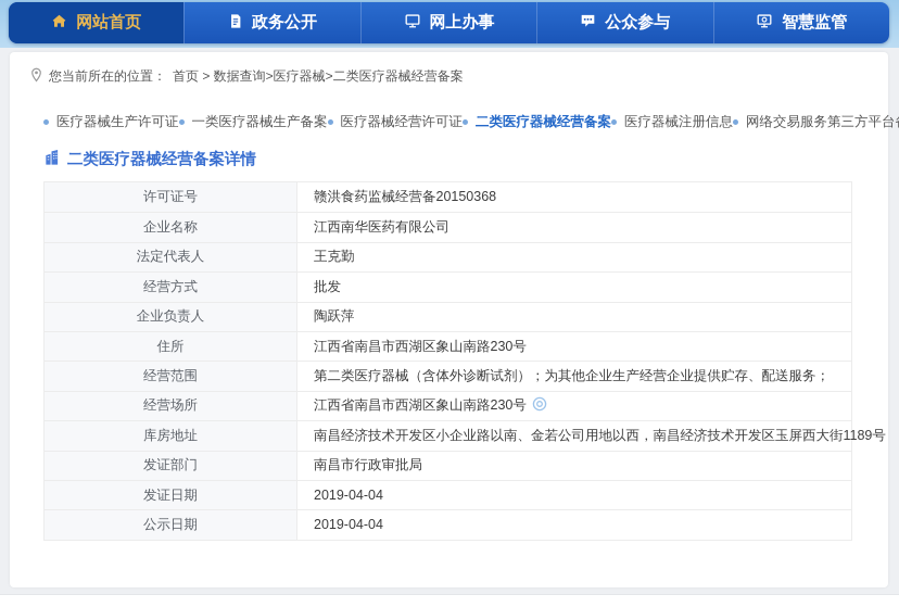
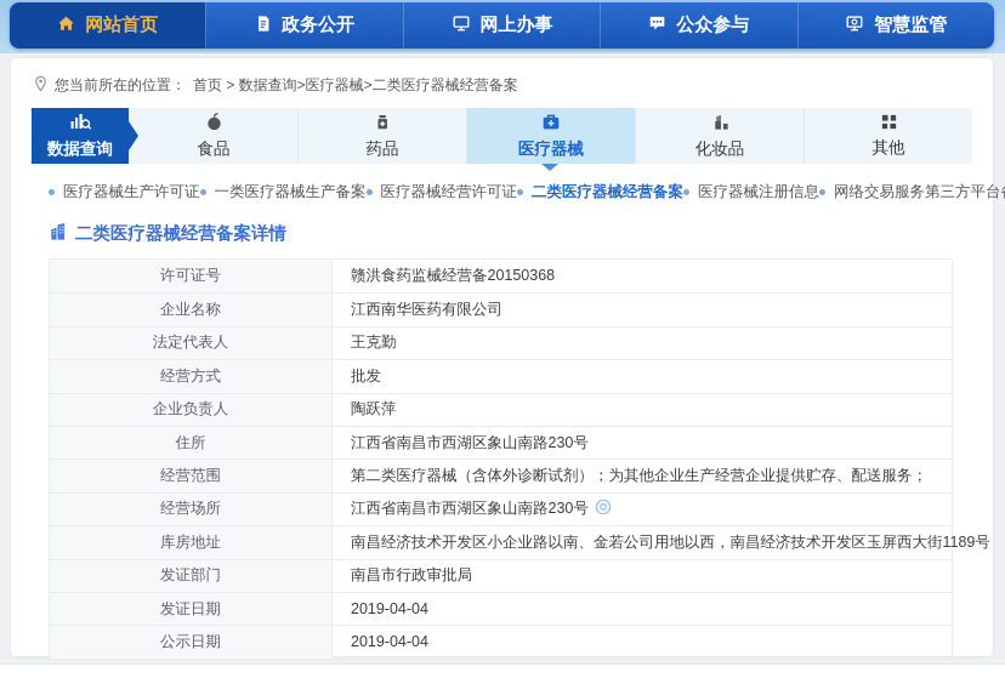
  网站首页
  政务公开
  网上办事
  公众参与
  智慧监管
  您当前所在的位置：
  首页 > 数据查询>医疗器械>二类医疗器械经营备案
+ 数据查询
+ 食品
+ 药品
+ 医疗器械
+ 化妆品
+ 其他
  医疗器械生产许可证
  一类医疗器械生产备案
  医疗器械经营许可证
  二类医疗器械经营备案
  医疗器械注册信息
  网络交易服务第三方平台
  二类医疗器械经营备案详情
  许可证号
  赣洪食药监械经营备20150368
  企业名称
  江西南华医药有限公司
  法定代表人
  王克勤
  经营方式
  批发
  企业负责人
  陶跃萍
  住所
  江西省南昌市西湖区象山南路230号
  经营范围
  第二类医疗器械（含体外诊断试剂）；为其他企业生产经营企业提供贮存、配送服务；
  经营场所
  江西省南昌市西湖区象山南路230号
  库房地址
  南昌经济技术开发区小企业路以南、金若公司用地以西，南昌经济技术开发区玉屏西大街1189号
  发证部门
  南昌市行政审批局
  发证日期
  2019-04-04
  公示日期
  2019-04-04
